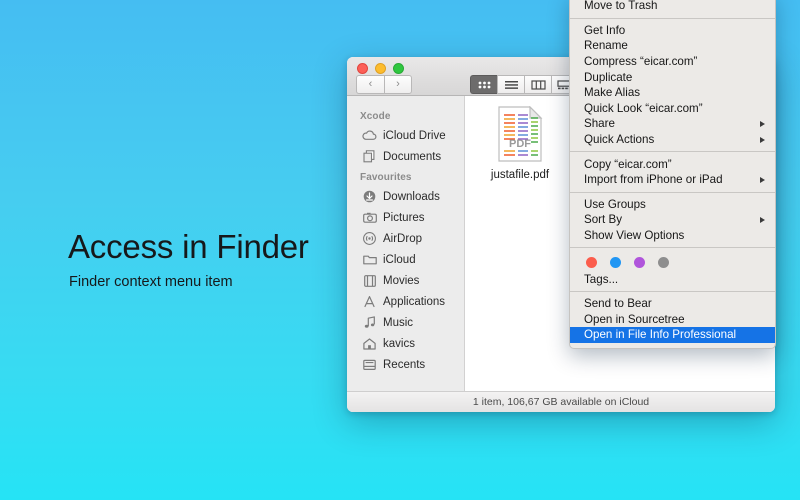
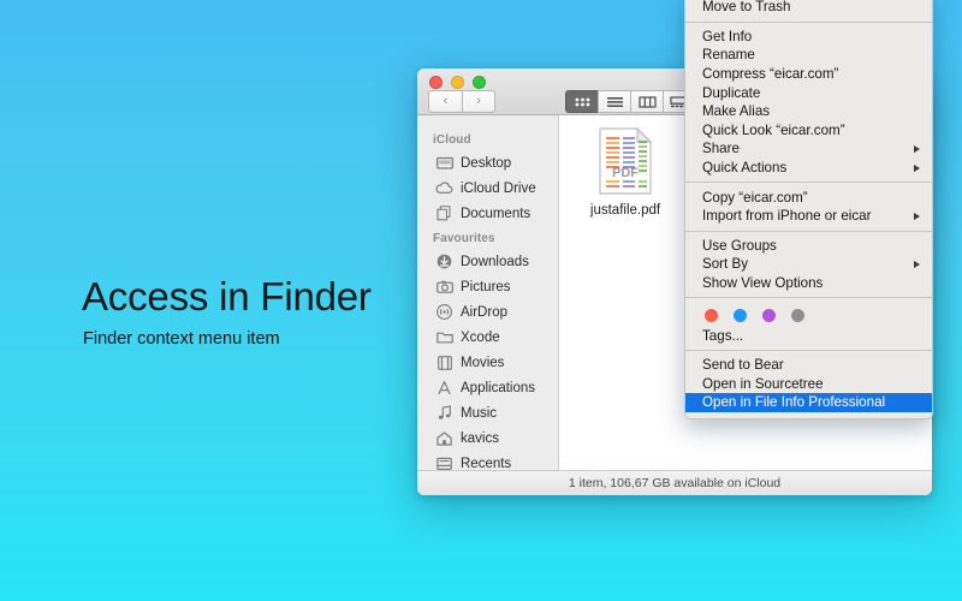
  Access in Finder
  Finder context menu item
  ‹
  ›
- Xcode
+ iCloud
+ Desktop
  iCloud Drive
  Documents
  Favourites
  Downloads
  Pictures
  AirDrop
- iCloud
+ Xcode
  Movies
  Applications
  Music
  kavics
  Recents
  PDF
  justafile.pdf
  1 item, 106,67 GB available on iCloud
  Move to Trash
  Get Info
  Rename
  Compress “eicar.com”
  Duplicate
  Make Alias
  Quick Look “eicar.com”
  Share
  Quick Actions
  Copy “eicar.com”
- Import from iPhone or iPad
+ Import from iPhone or eicar
  Use Groups
  Sort By
  Show View Options
  Tags...
  Send to Bear
  Open in Sourcetree
  Open in File Info Professional
